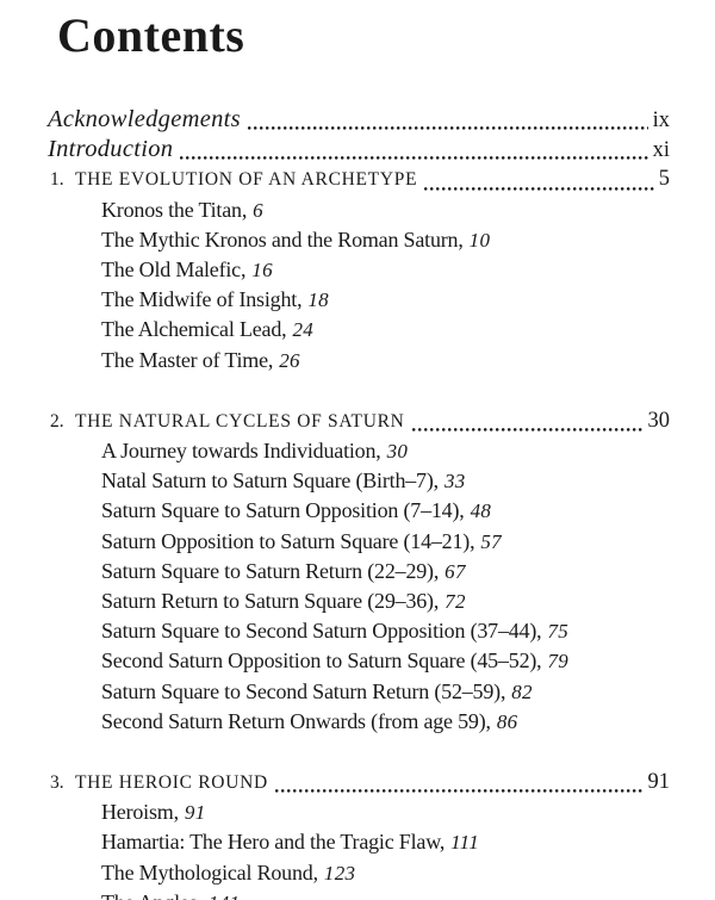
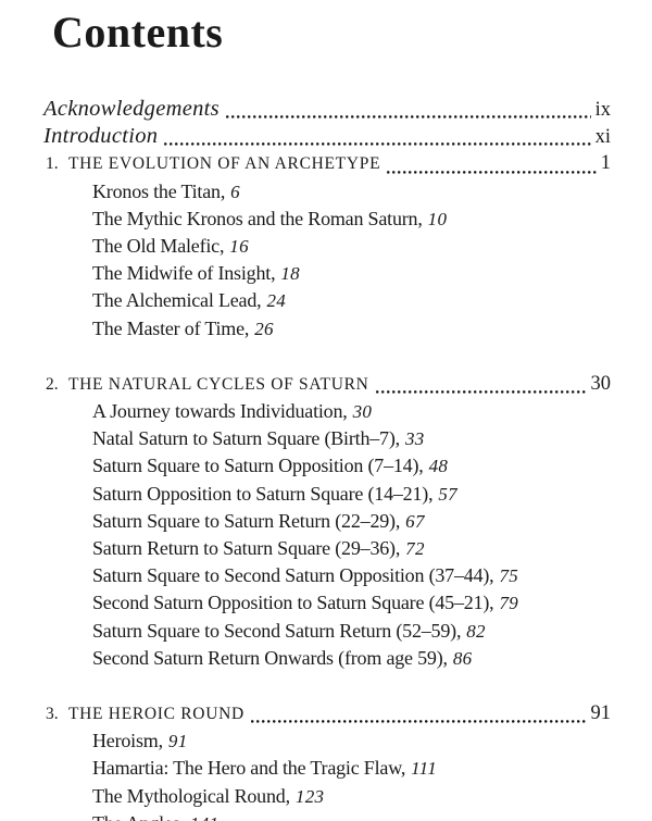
  Contents
  Acknowledgements
  ix
  Introduction
  xi
  1.
  THE EVOLUTION OF AN ARCHETYPE
- 5
+ 1
  Kronos the Titan, 6
  The Mythic Kronos and the Roman Saturn, 10
  The Old Malefic, 16
  The Midwife of Insight, 18
  The Alchemical Lead, 24
  The Master of Time, 26
  2.
  THE NATURAL CYCLES OF SATURN
  30
  A Journey towards Individuation, 30
  Natal Saturn to Saturn Square (Birth–7), 33
  Saturn Square to Saturn Opposition (7–14), 48
  Saturn Opposition to Saturn Square (14–21), 57
  Saturn Square to Saturn Return (22–29), 67
  Saturn Return to Saturn Square (29–36), 72
  Saturn Square to Second Saturn Opposition (37–44), 75
- Second Saturn Opposition to Saturn Square (45–52), 79
+ Second Saturn Opposition to Saturn Square (45–21), 79
  Saturn Square to Second Saturn Return (52–59), 82
  Second Saturn Return Onwards (from age 59), 86
  3.
  THE HEROIC ROUND
  91
  Heroism, 91
  Hamartia: The Hero and the Tragic Flaw, 111
  The Mythological Round, 123
